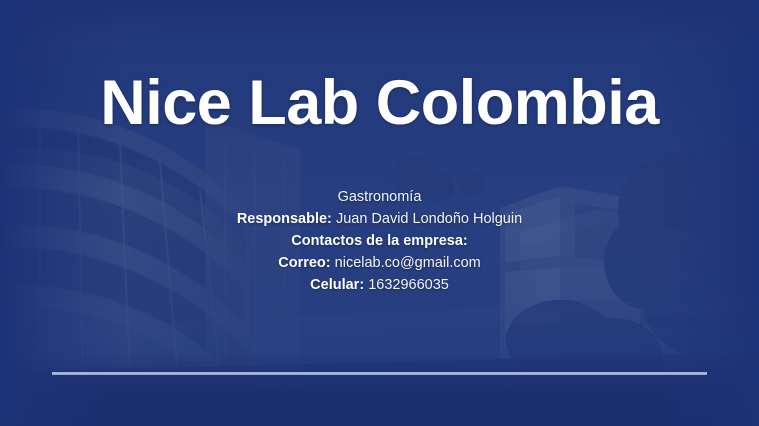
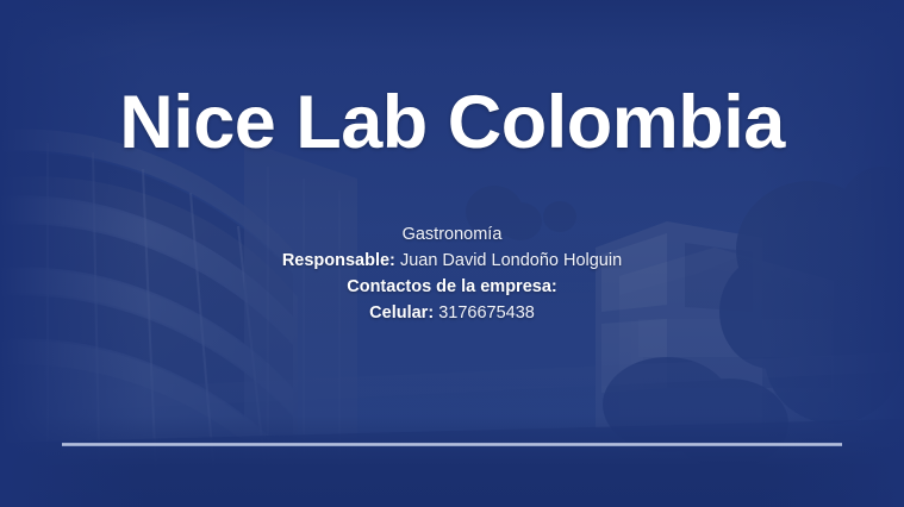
  Nice Lab Colombia
  Gastronomía
  Responsable: Juan David Londoño Holguin
  Contactos de la empresa:
- Correo: nicelab.co@gmail.com
- Celular: 1632966035
+ Celular: 3176675438
